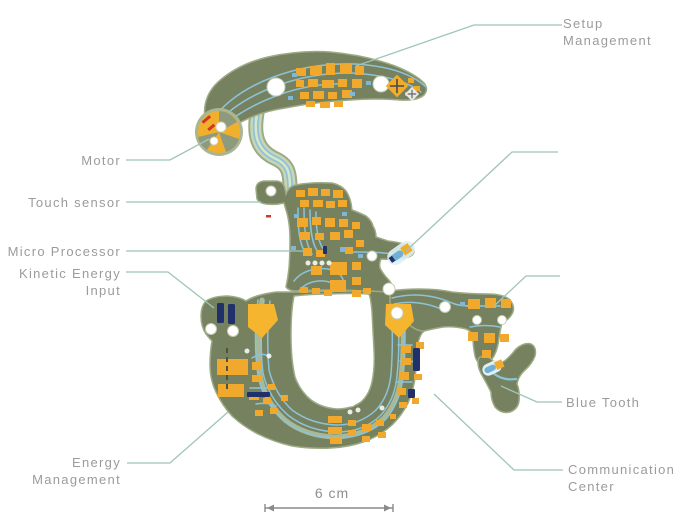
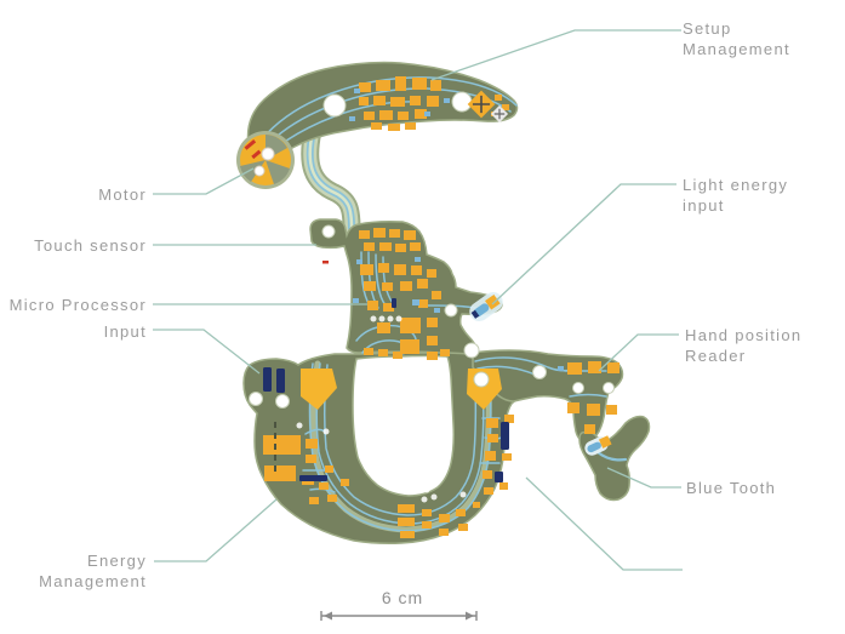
  Setup
  Management
  Motor
  Touch sensor
  Micro Processor
- Kinetic Energy
  Input
+ Light energy
+ input
+ Hand position
+ Reader
  Blue Tooth
  Energy
  Management
- Communication
- Center
  6 cm
